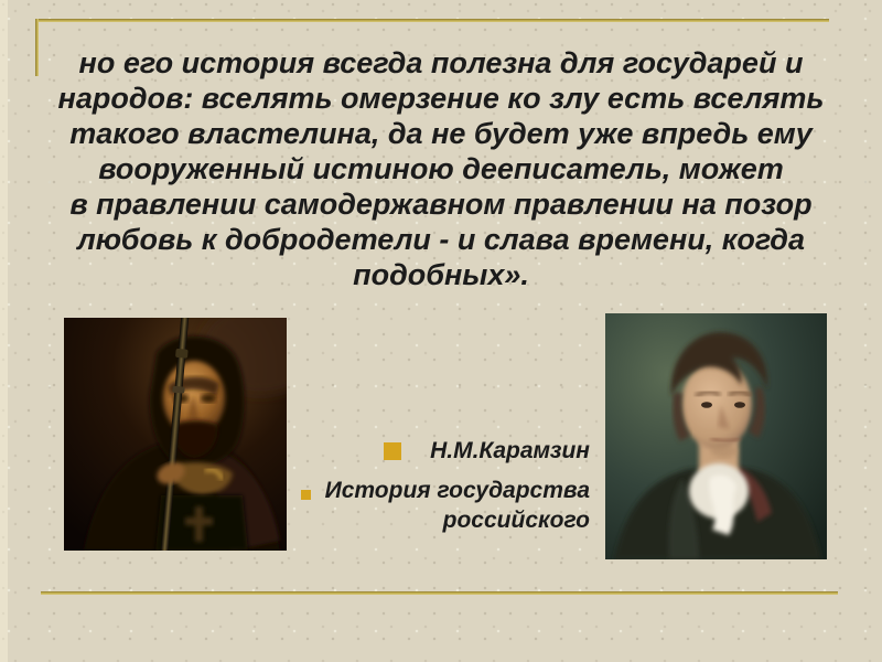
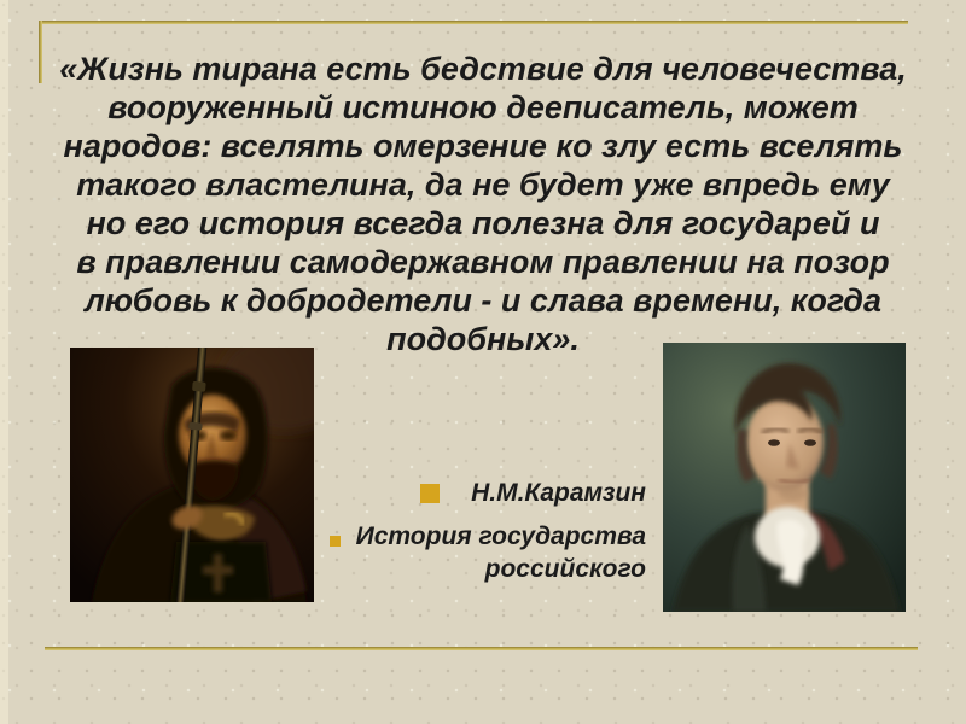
+ «Жизнь тирана есть бедствие для человечества,
- но его история всегда полезна для государей и
+ вооруженный истиною дееписатель, может
  народов: вселять омерзение ко злу есть вселять
  такого властелина, да не будет уже впредь ему
- вооруженный истиною дееписатель, может
+ но его история всегда полезна для государей и
  в правлении самодержавном правлении на позор
  любовь к добродетели - и слава времени, когда
  подобных».
  Н.М.Карамзин
  История государства
  российского
